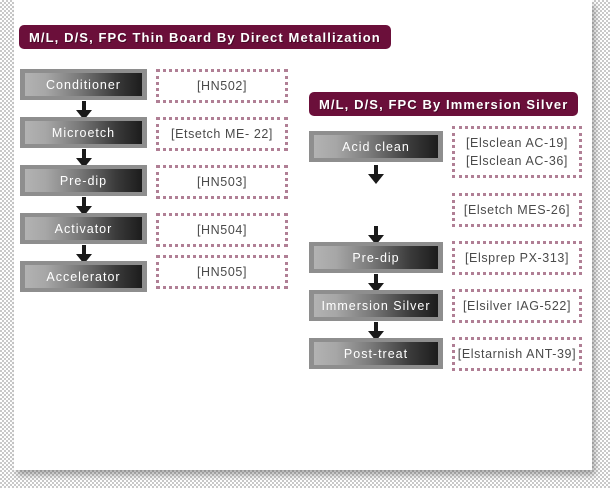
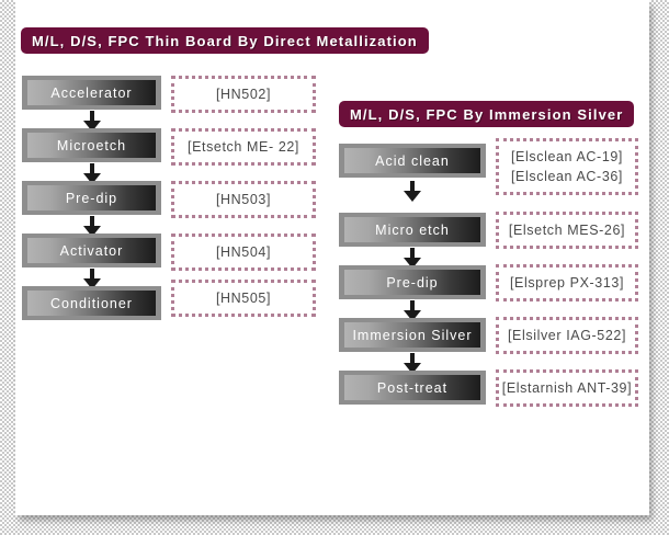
  M/L, D/S, FPC Thin Board By Direct Metallization
- Conditioner
+ Accelerator
  Microetch
  Pre-dip
  Activator
- Accelerator
+ Conditioner
  [HN502]
  [Etsetch ME- 22]
  [HN503]
  [HN504]
  [HN505]
  M/L, D/S, FPC By Immersion Silver
  Acid clean
+ Micro etch
  Pre-dip
  Immersion Silver
  Post-treat
  [Elsclean AC-19]
  [Elsclean AC-36]
  [Elsetch MES-26]
  [Elsprep PX-313]
  [Elsilver IAG-522]
  [Elstarnish ANT-39]
